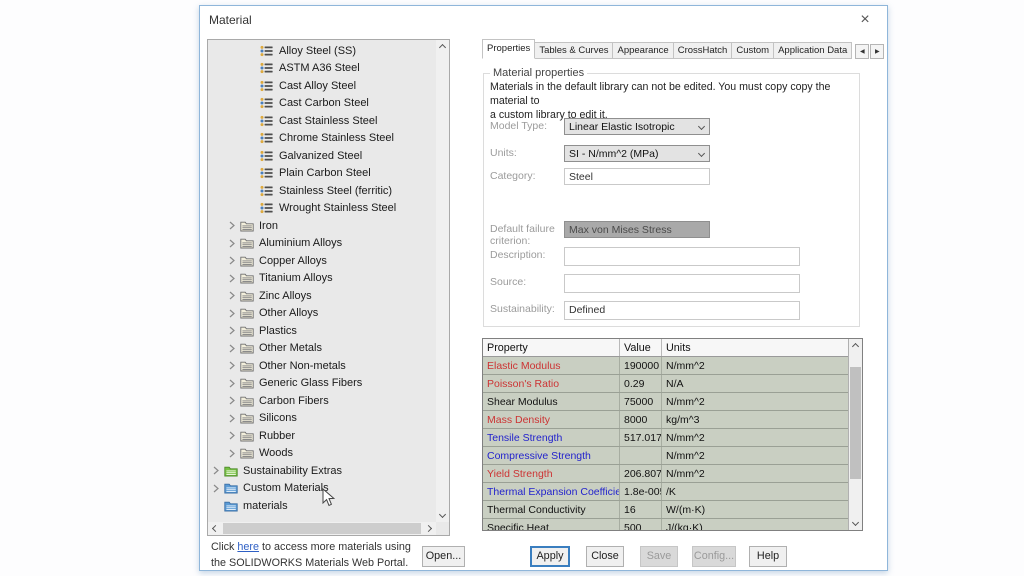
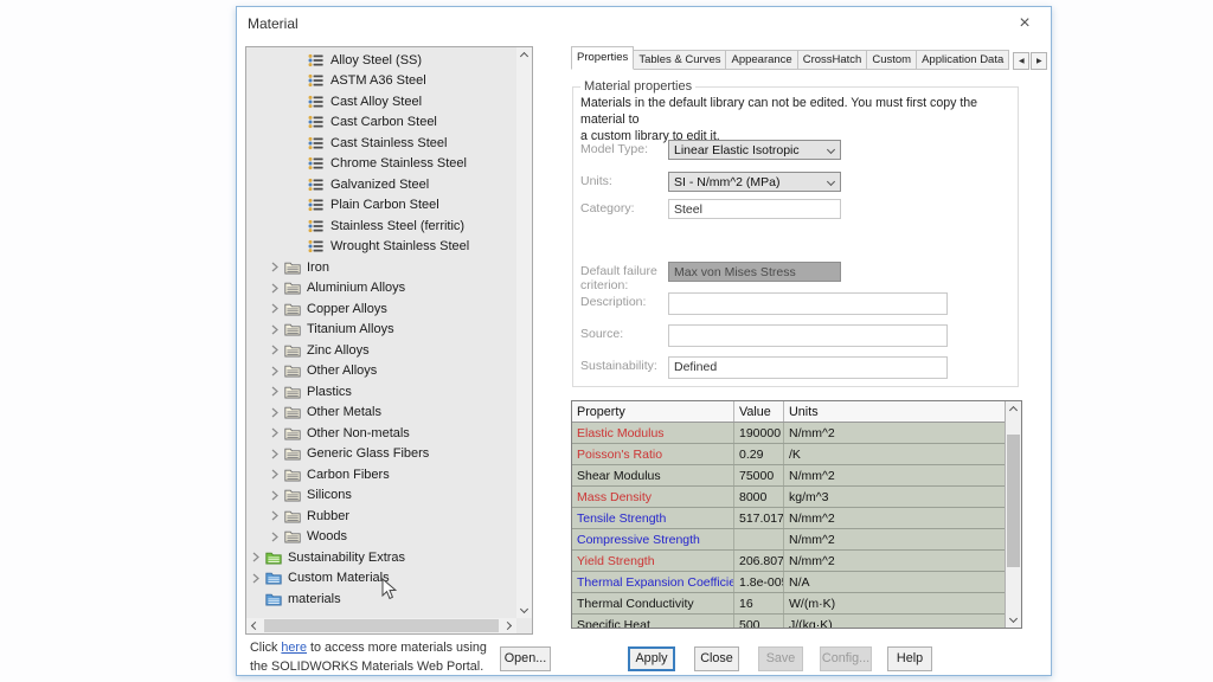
  Material
  ×
  Alloy Steel (SS)
  ASTM A36 Steel
  Cast Alloy Steel
  Cast Carbon Steel
  Cast Stainless Steel
  Chrome Stainless Steel
  Galvanized Steel
  Plain Carbon Steel
  Stainless Steel (ferritic)
  Wrought Stainless Steel
  Iron
  Aluminium Alloys
  Copper Alloys
  Titanium Alloys
  Zinc Alloys
  Other Alloys
  Plastics
  Other Metals
  Other Non-metals
  Generic Glass Fibers
  Carbon Fibers
  Silicons
  Rubber
  Woods
  Sustainability Extras
  Custom Materials
  materials
  Properties
  Tables & Curves
  Appearance
  CrossHatch
  Custom
  Application Data
  Material properties
- Materials in the default library can not be edited. You must copy copy the material to
+ Materials in the default library can not be edited. You must first copy the material to
  a custom library to edit it.
  Model Type:
  Linear Elastic Isotropic
  Units:
  SI - N/mm^2 (MPa)
  Category:
  Steel
  Default failure criterion:
  Max von Mises Stress
  Description:
  Source:
  Sustainability:
  Defined
  Property
  Value
  Units
  Elastic Modulus
  190000
  N/mm^2
  Poisson's Ratio
  0.29
- N/A
+ /K
  Shear Modulus
  75000
  N/mm^2
  Mass Density
  8000
  kg/m^3
  Tensile Strength
  517.017
  N/mm^2
  Compressive Strength
  N/mm^2
  Yield Strength
  206.807
  N/mm^2
  Thermal Expansion Coefficie
  1.8e-00
- /K
+ N/A
  Thermal Conductivity
  16
  W/(m·K)
  Specific Heat
  500
  J/(kg·K)
  Click here to access more materials using
  the SOLIDWORKS Materials Web Portal.
  Open...
  Apply
  Close
  Save
  Config...
  Help
